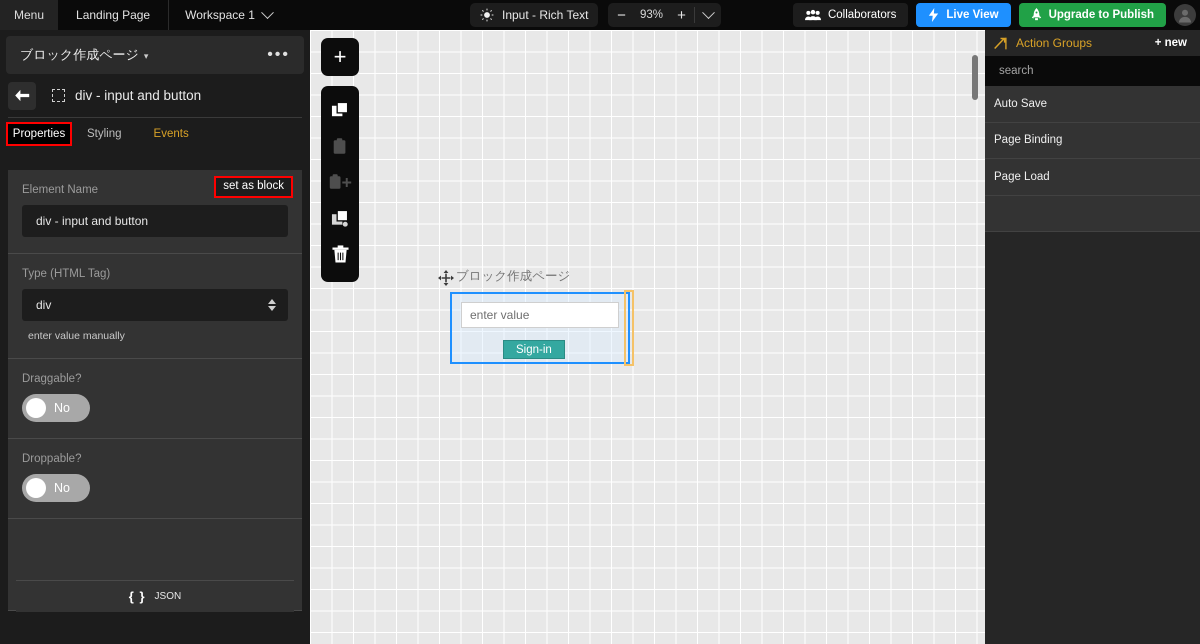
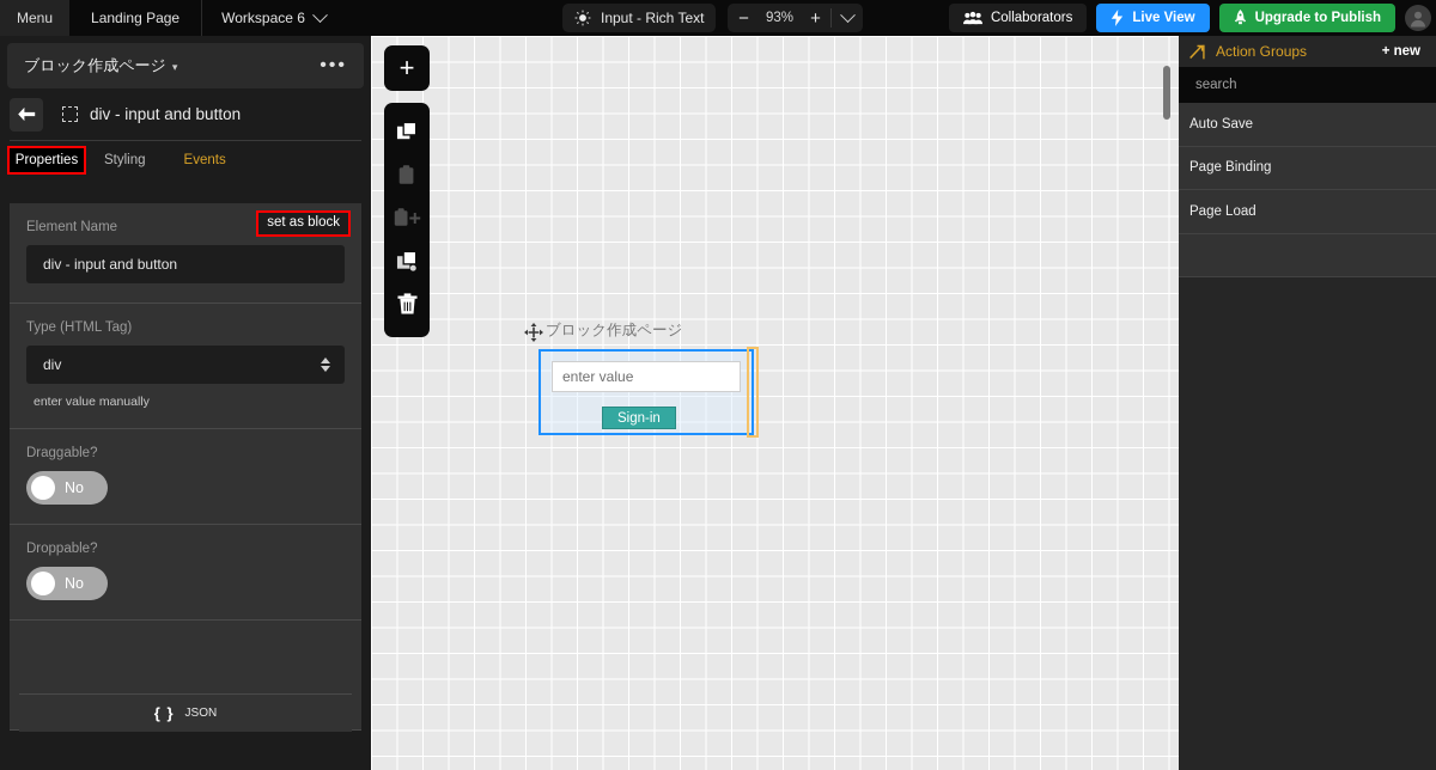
  Menu
  Landing Page
- Workspace 1
+ Workspace 6
  Input - Rich Text
  −
  93%
  +
  Collaborators
  Live View
  Upgrade to Publish
  ブロック作成ページ ▾
  •••
  div - input and button
  Properties
  Styling
  Events
  Element Name
  set as block
  div - input and button
  Type (HTML Tag)
  div
  enter value manually
  Draggable?
  No
  Droppable?
  No
  { }
  JSON
  +
  ブロック作成ページ
  enter value
  Sign-in
  Action Groups
  + new
  search
  Auto Save
  Page Binding
  Page Load
